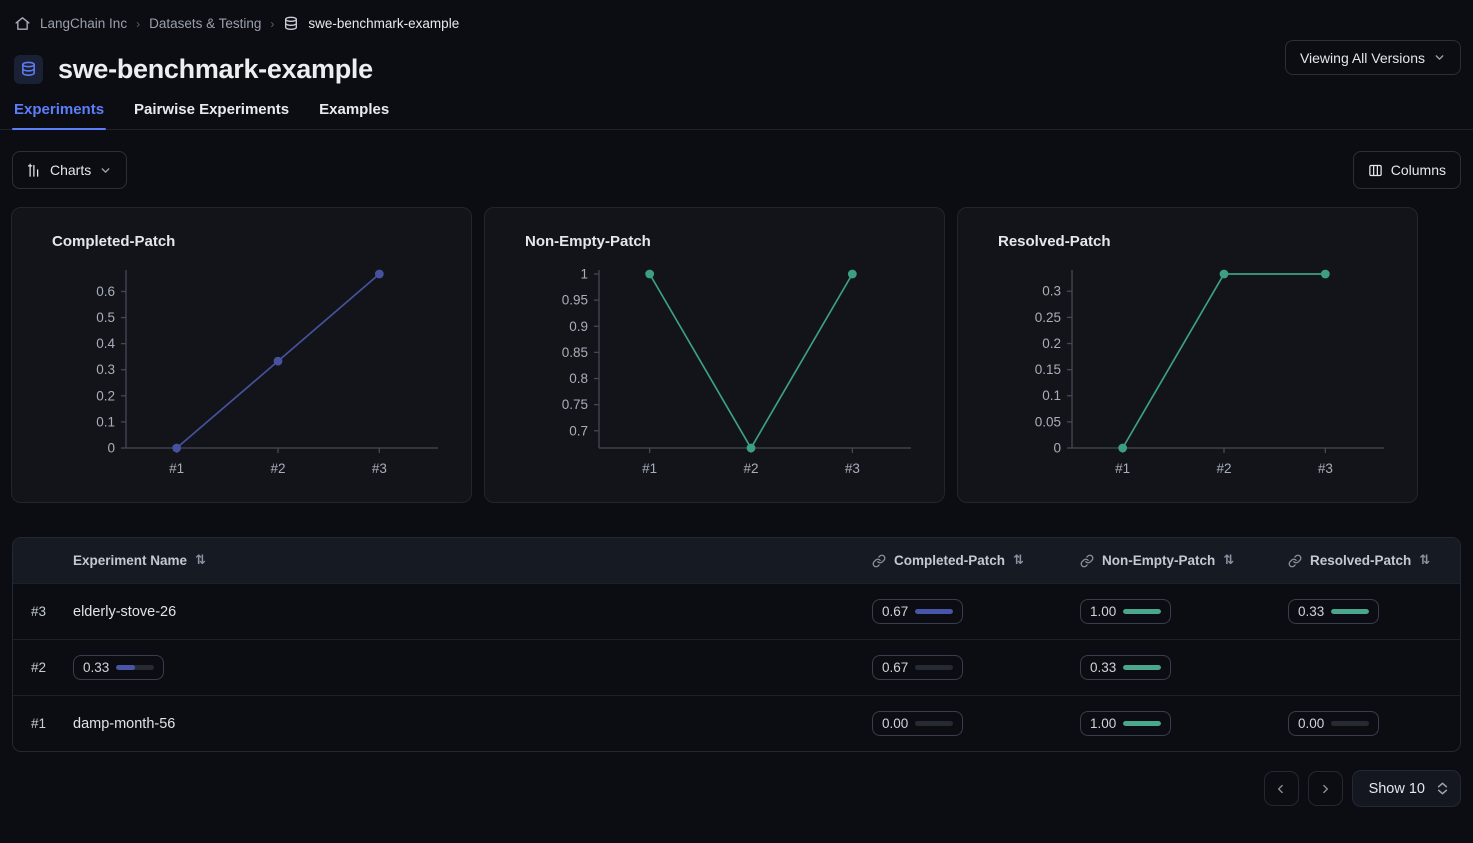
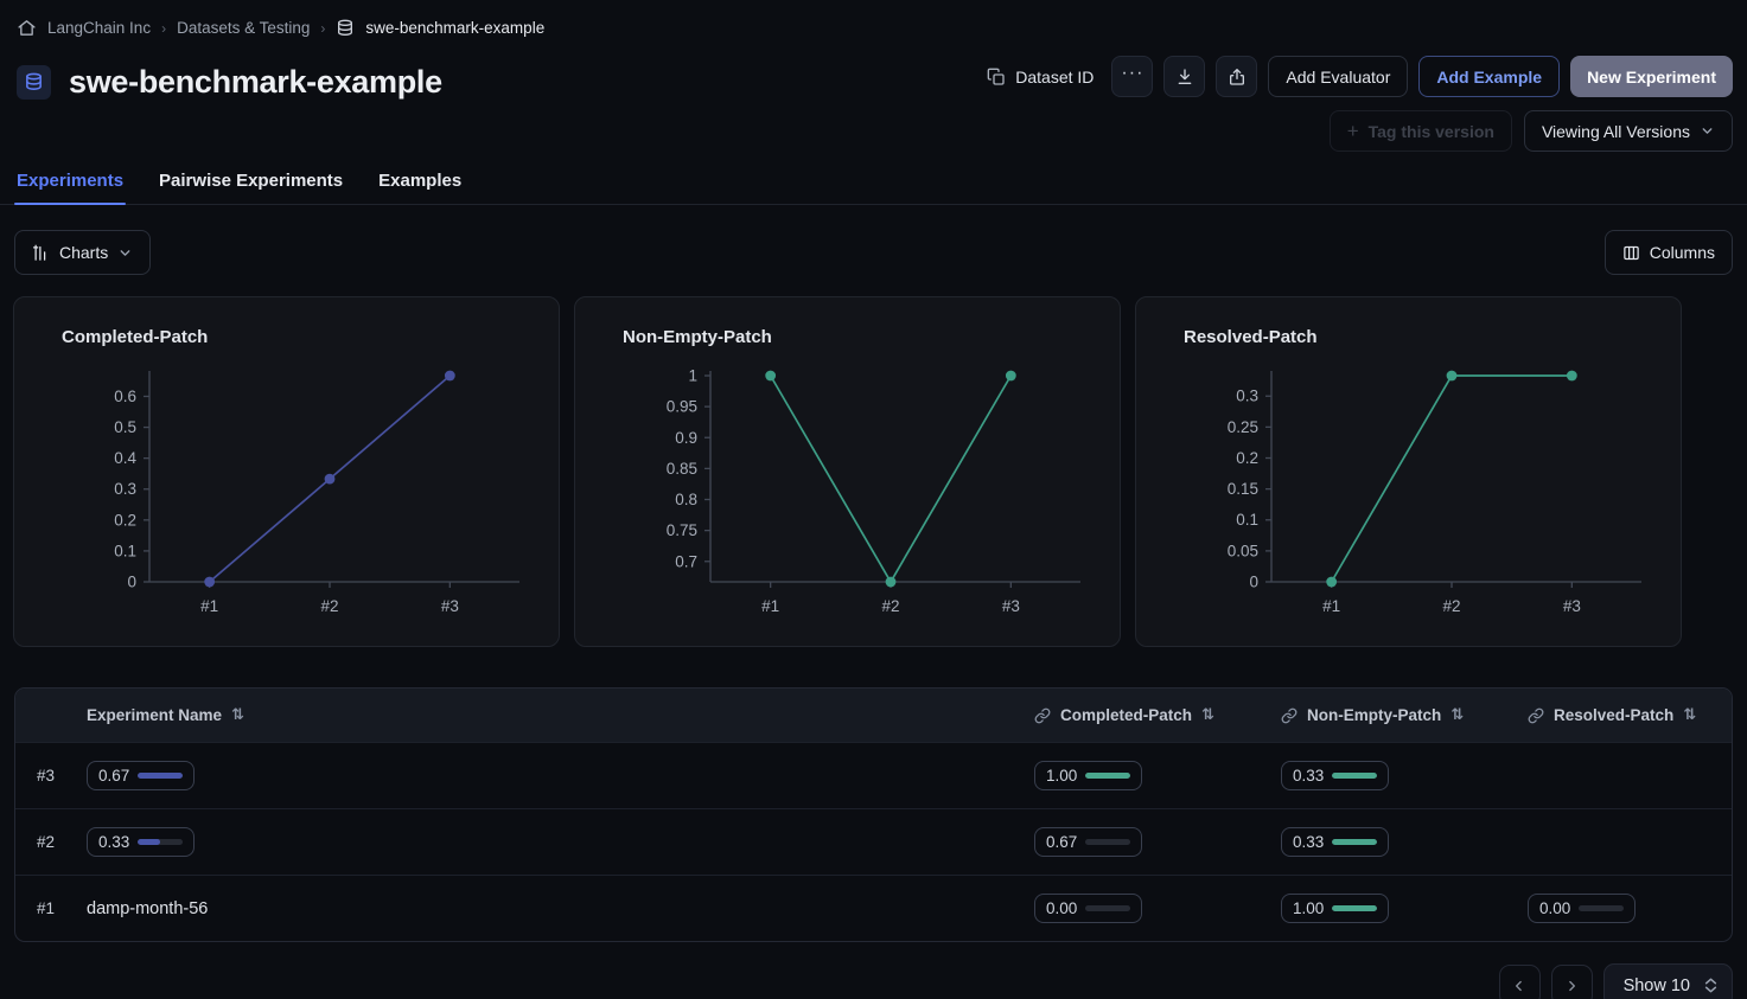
  LangChain Inc
  ›
  Datasets & Testing
  ›
  swe-benchmark-example
  swe-benchmark-example
+ Dataset ID
+ ···
+ Add Evaluator
+ Add Example
+ New Experiment
+ +
+ Tag this version
  Viewing All Versions
  Experiments
  Pairwise Experiments
  Examples
  Charts
  Columns
  Completed-Patch
  0.6
  0.5
  0.4
  0.3
  0.2
  0.1
  0
  #1
  #2
  #3
  Non-Empty-Patch
  1
  0.95
  0.9
  0.85
  0.8
  0.75
  0.7
  #1
  #2
  #3
  Resolved-Patch
  0.3
  0.25
  0.2
  0.15
  0.1
  0.05
  0
  #1
  #2
  #3
  Experiment Name
  ⇅
  Completed-Patch
  ⇅
  Non-Empty-Patch
  ⇅
  Resolved-Patch
  ⇅
  #3
- elderly-stove-26
  0.67
  1.00
  0.33
  #2
  0.33
  0.67
  0.33
  #1
  damp-month-56
  0.00
  1.00
  0.00
  Show 10
